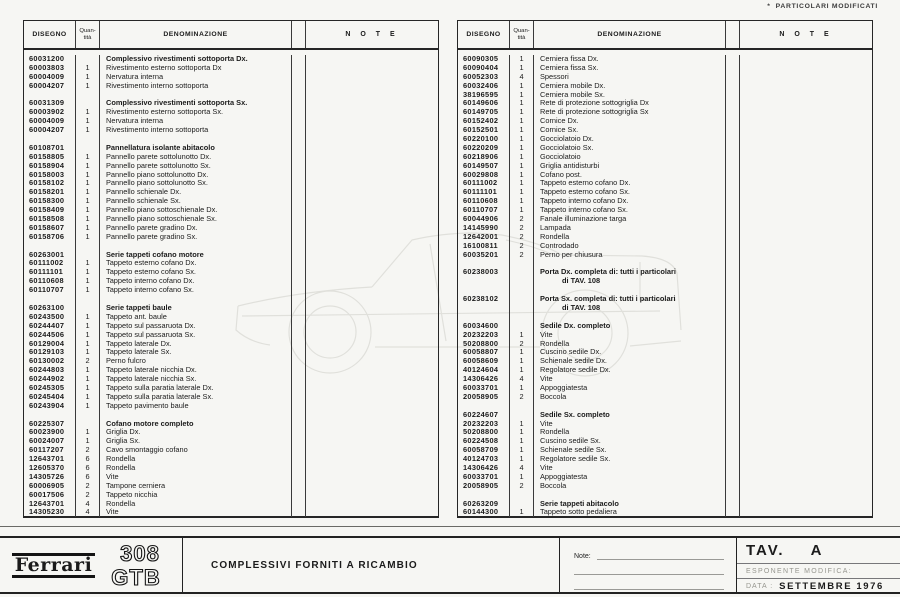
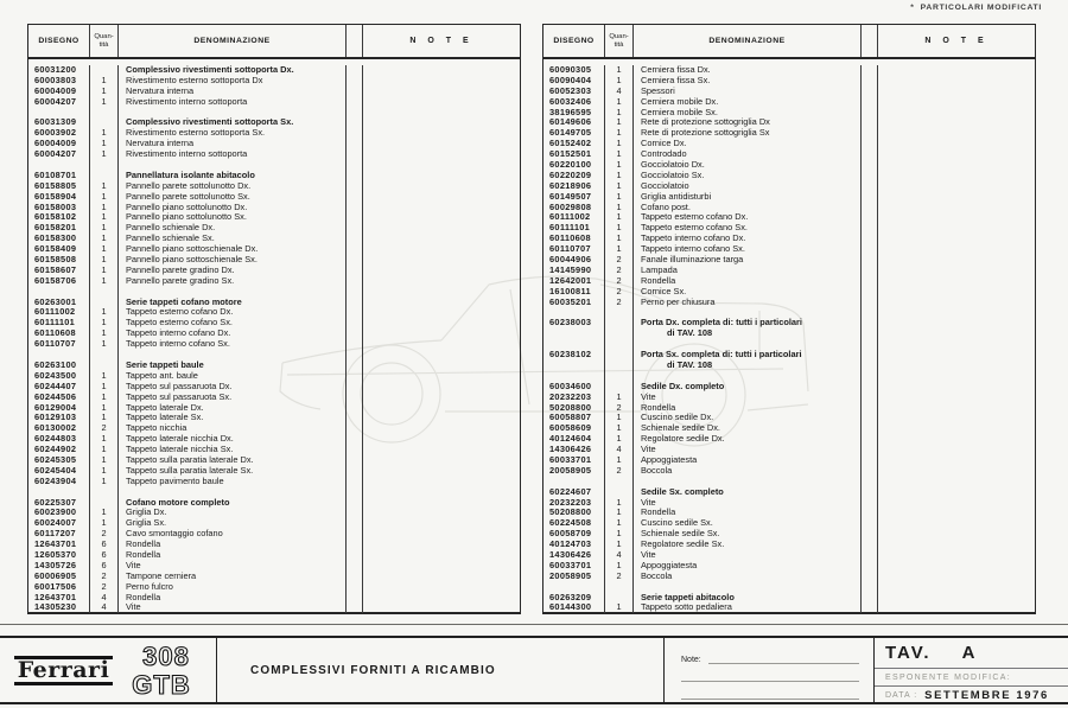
  60031200
  Complessivo rivestimenti sottoporta Dx.
  60003803
  1
  Rivestimento esterno sottoporta Dx
  60004009
  1
  Nervatura interna
  60004207
  1
  Rivestimento interno sottoporta
  60031309
  Complessivo rivestimenti sottoporta Sx.
  60003902
  1
  Rivestimento esterno sottoporta Sx.
  60004009
  1
  Nervatura interna
  60004207
  1
  Rivestimento interno sottoporta
  60108701
  Pannellatura isolante abitacolo
  60158805
  1
  Pannello parete sottolunotto Dx.
  60158904
  1
  Pannello parete sottolunotto Sx.
  60158003
  1
  Pannello piano sottolunotto Dx.
  60158102
  1
  Pannello piano sottolunotto Sx.
  60158201
  1
  Pannello schienale Dx.
  60158300
  1
  Pannello schienale Sx.
  60158409
  1
  Pannello piano sottoschienale Dx.
  60158508
  1
  Pannello piano sottoschienale Sx.
  60158607
  1
  Pannello parete gradino Dx.
  60158706
  1
  Pannello parete gradino Sx.
  60263001
  Serie tappeti cofano motore
  60111002
  1
  Tappeto esterno cofano Dx.
  60111101
  1
  Tappeto esterno cofano Sx.
  60110608
  1
  Tappeto interno cofano Dx.
  60110707
  1
  Tappeto interno cofano Sx.
  60263100
  Serie tappeti baule
  60243500
  1
  Tappeto ant. baule
  60244407
  1
  Tappeto sul passaruota Dx.
  60244506
  1
  Tappeto sul passaruota Sx.
  60129004
  1
  Tappeto laterale Dx.
  60129103
  1
  Tappeto laterale Sx.
  60130002
  2
- Perno fulcro
+ Tappeto nicchia
  60244803
  1
  Tappeto laterale nicchia Dx.
  60244902
  1
  Tappeto laterale nicchia Sx.
  60245305
  1
  Tappeto sulla paratia laterale Dx.
  60245404
  1
  Tappeto sulla paratia laterale Sx.
  60243904
  1
  Tappeto pavimento baule
  60225307
  Cofano motore completo
  60023900
  1
  Griglia Dx.
  60024007
  1
  Griglia Sx.
  60117207
  2
  Cavo smontaggio cofano
  12643701
  6
  Rondella
  12605370
  6
  Rondella
  14305726
  6
  Vite
  60006905
  2
  Tampone cerniera
  60017506
  2
- Tappeto nicchia
+ Perno fulcro
  12643701
  4
  Rondella
  14305230
  4
  Vite
  60090305
  1
  Cerniera fissa Dx.
  60090404
  1
  Cerniera fissa Sx.
  60052303
  4
  Spessori
  60032406
  1
  Cerniera mobile Dx.
  38196595
  1
  Cerniera mobile Sx.
  60149606
  1
  Rete di protezione sottogriglia Dx
  60149705
  1
  Rete di protezione sottogriglia Sx
  60152402
  1
  Cornice Dx.
  60152501
  1
- Cornice Sx.
+ Controdado
  60220100
  1
  Gocciolatoio Dx.
  60220209
  1
  Gocciolatoio Sx.
  60218906
  1
  Gocciolatoio
  60149507
  1
  Griglia antidisturbi
  60029808
  1
  Cofano post.
  60111002
  1
  Tappeto esterno cofano Dx.
  60111101
  1
  Tappeto esterno cofano Sx.
  60110608
  1
  Tappeto interno cofano Dx.
  60110707
  1
  Tappeto interno cofano Sx.
  60044906
  2
  Fanale illuminazione targa
  14145990
  2
  Lampada
  12642001
  2
  Rondella
  16100811
  2
- Controdado
+ Cornice Sx.
  60035201
  2
  Perno per chiusura
  60238003
  Porta Dx. completa di: tutti i particolari
  di TAV. 108
  60238102
  Porta Sx. completa di: tutti i particolari
  di TAV. 108
  60034600
  Sedile Dx. completo
  20232203
  1
  Vite
  50208800
  2
  Rondella
  60058807
  1
  Cuscino sedile Dx.
  60058609
  1
  Schienale sedile Dx.
  40124604
  1
  Regolatore sedile Dx.
  14306426
  4
  Vite
  60033701
  1
  Appoggiatesta
  20058905
  2
  Boccola
  60224607
  Sedile Sx. completo
  20232203
  1
  Vite
  50208800
  1
  Rondella
  60224508
  1
  Cuscino sedile Sx.
  60058709
  1
  Schienale sedile Sx.
  40124703
  1
  Regolatore sedile Sx.
  14306426
  4
  Vite
  60033701
  1
  Appoggiatesta
  20058905
  2
  Boccola
  60263209
  Serie tappeti abitacolo
  60144300
  1
  Tappeto sotto pedaliera
  Ferrari
  308
  GTB
  COMPLESSIVI FORNITI A RICAMBIO
  TAV.
  A
  SETTEMBRE 1976
